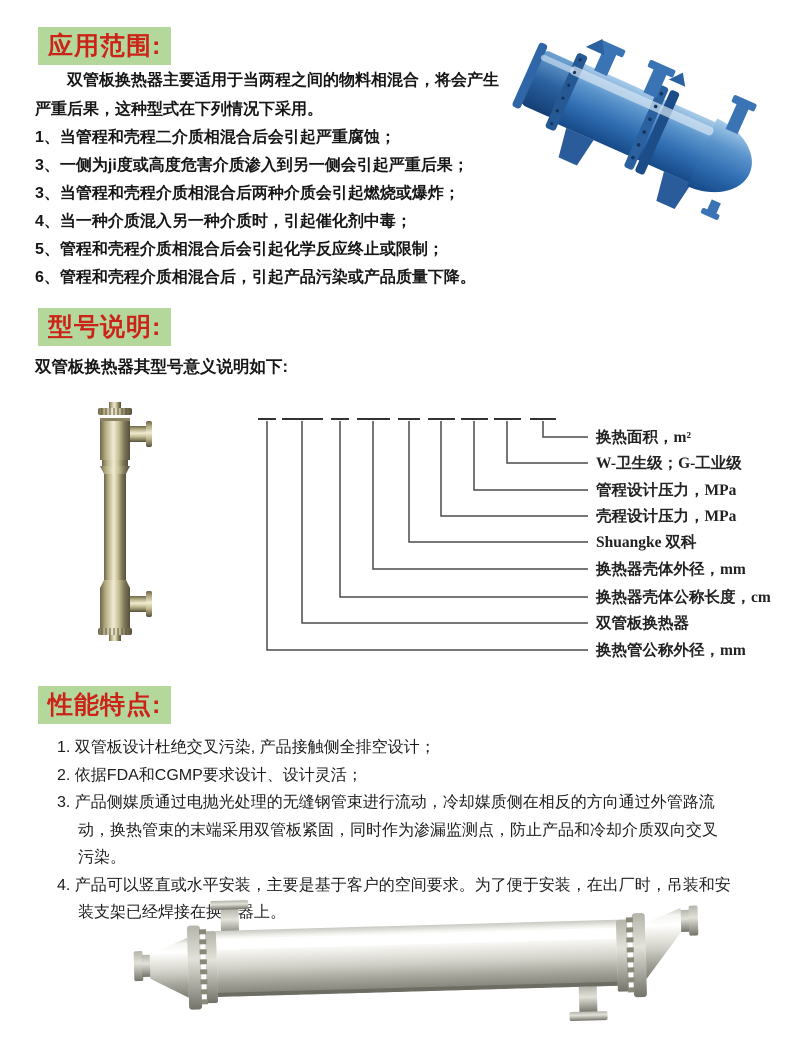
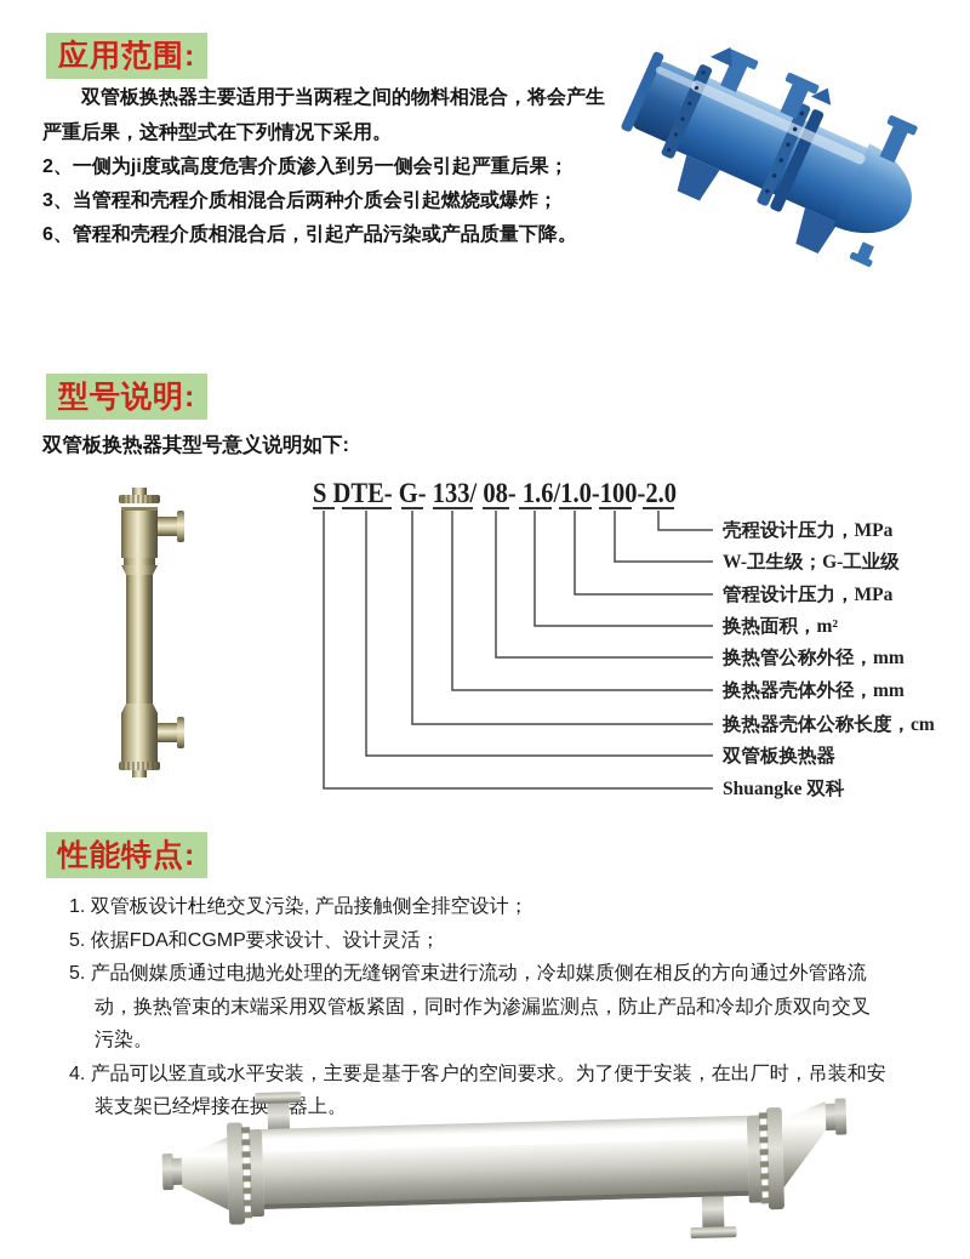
  应用范围:
  双管板换热器主要适用于当两程之间的物料相混合，将会产生严重后果，这种型式在下列情况下采用。
- 1、当管程和壳程二介质相混合后会引起严重腐蚀；
- 3、一侧为ji度或高度危害介质渗入到另一侧会引起严重后果；
+ 2、一侧为ji度或高度危害介质渗入到另一侧会引起严重后果；
  3、当管程和壳程介质相混合后两种介质会引起燃烧或爆炸；
- 4、当一种介质混入另一种介质时，引起催化剂中毒；
- 5、管程和壳程介质相混合后会引起化学反应终止或限制；
  6、管程和壳程介质相混合后，引起产品污染或产品质量下降。
  型号说明:
  双管板换热器其型号意义说明如下:
+ S DTE- G- 133/ 08- 1.6/1.0-100-2.0
- 换热面积，m²
+ 壳程设计压力，MPa
  W-卫生级；G-工业级
  管程设计压力，MPa
- 壳程设计压力，MPa
+ 换热面积，m²
- Shuangke 双科
+ 换热管公称外径，mm
  换热器壳体外径，mm
  换热器壳体公称长度，cm
  双管板换热器
- 换热管公称外径，mm
+ Shuangke 双科
  性能特点:
  1. 双管板设计杜绝交叉污染, 产品接触侧全排空设计；
- 2. 依据FDA和CGMP要求设计、设计灵活；
+ 5. 依据FDA和CGMP要求设计、设计灵活；
- 3. 产品侧媒质通过电抛光处理的无缝钢管束进行流动，冷却媒质侧在相反的方向通过外管路流动，换热管束的末端采用双管板紧固，同时作为渗漏监测点，防止产品和冷却介质双向交叉污染。
+ 5. 产品侧媒质通过电抛光处理的无缝钢管束进行流动，冷却媒质侧在相反的方向通过外管路流动，换热管束的末端采用双管板紧固，同时作为渗漏监测点，防止产品和冷却介质双向交叉污染。
  4. 产品可以竖直或水平安装，主要是基于客户的空间要求。为了便于安装，在出厂时，吊装和安装支架已经焊接在换器上。
